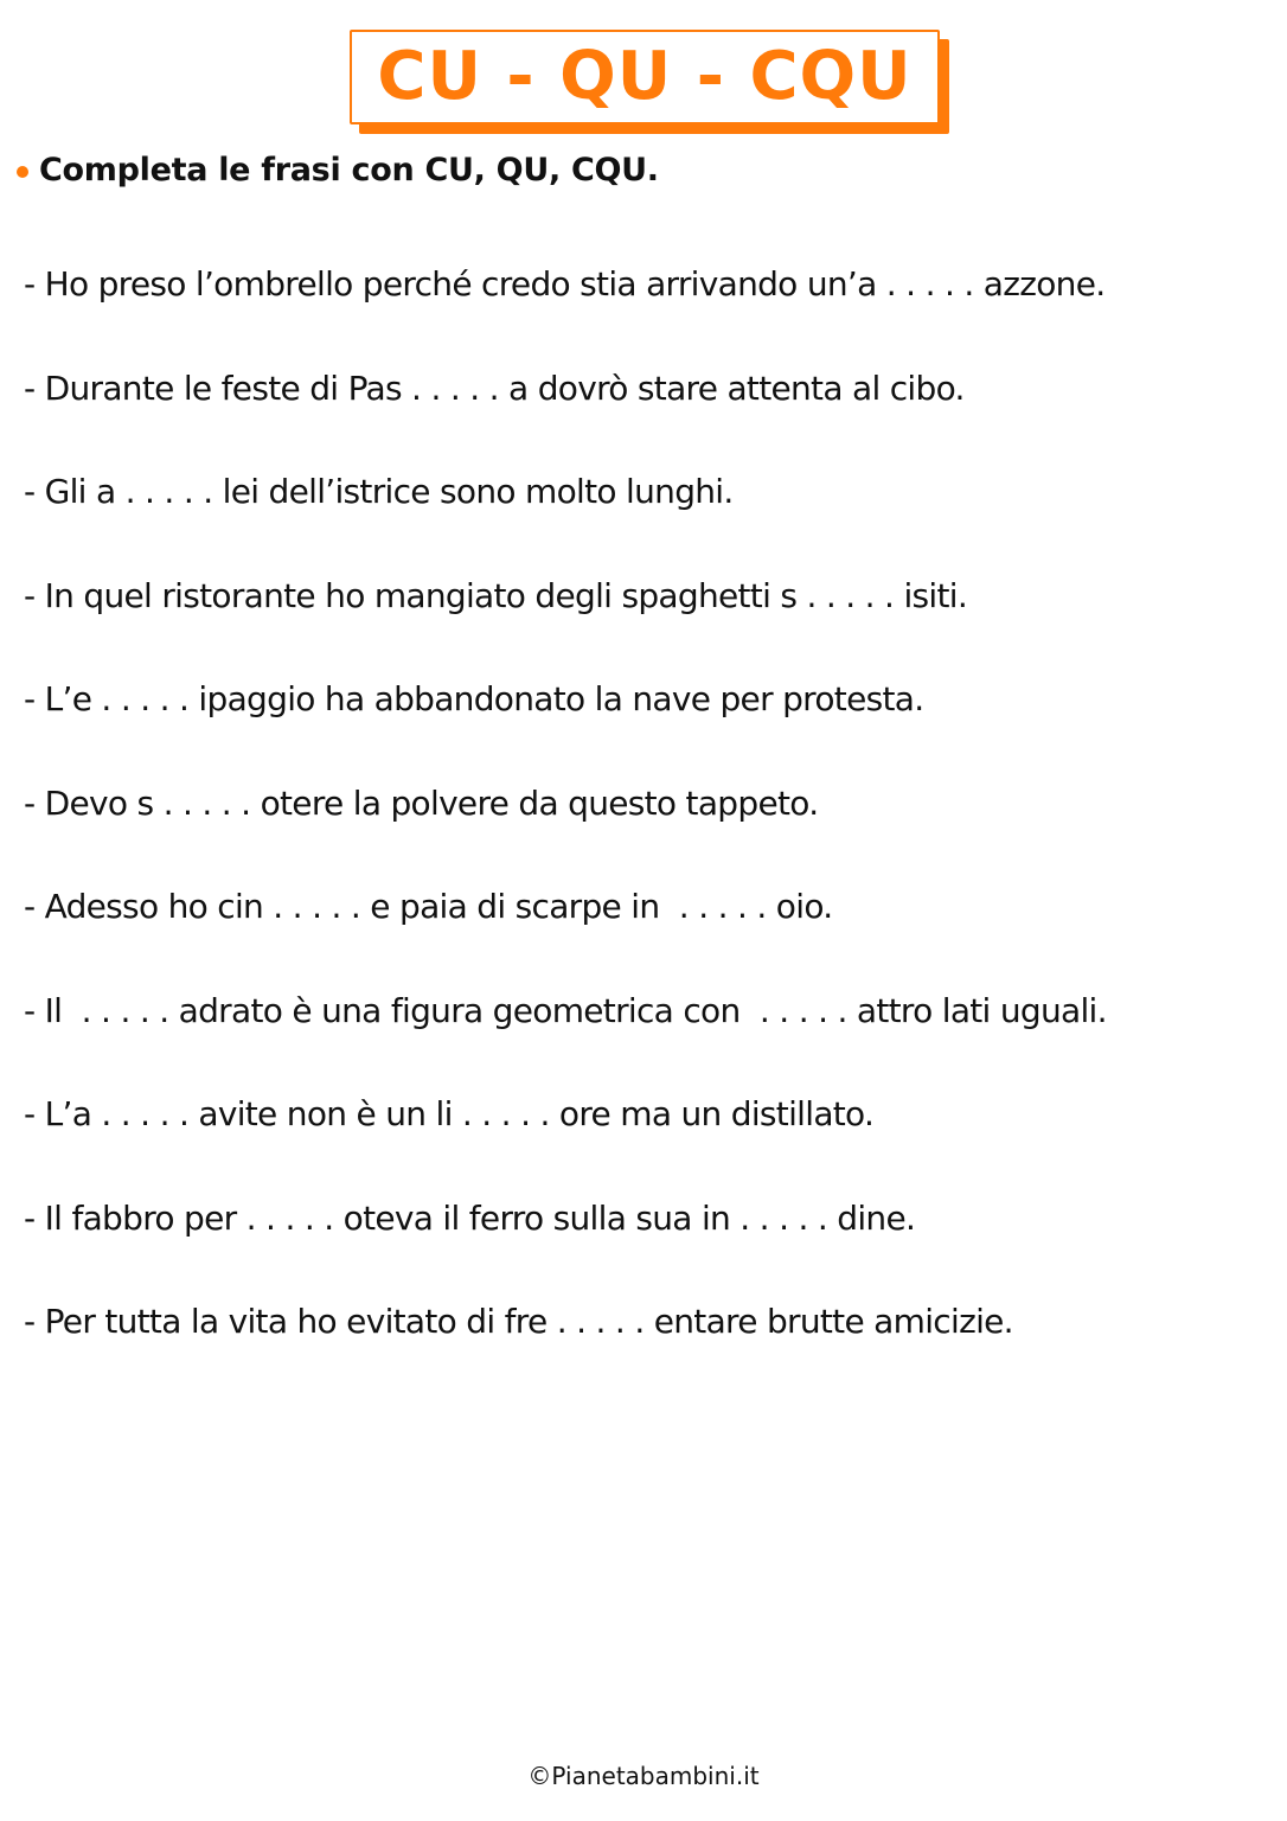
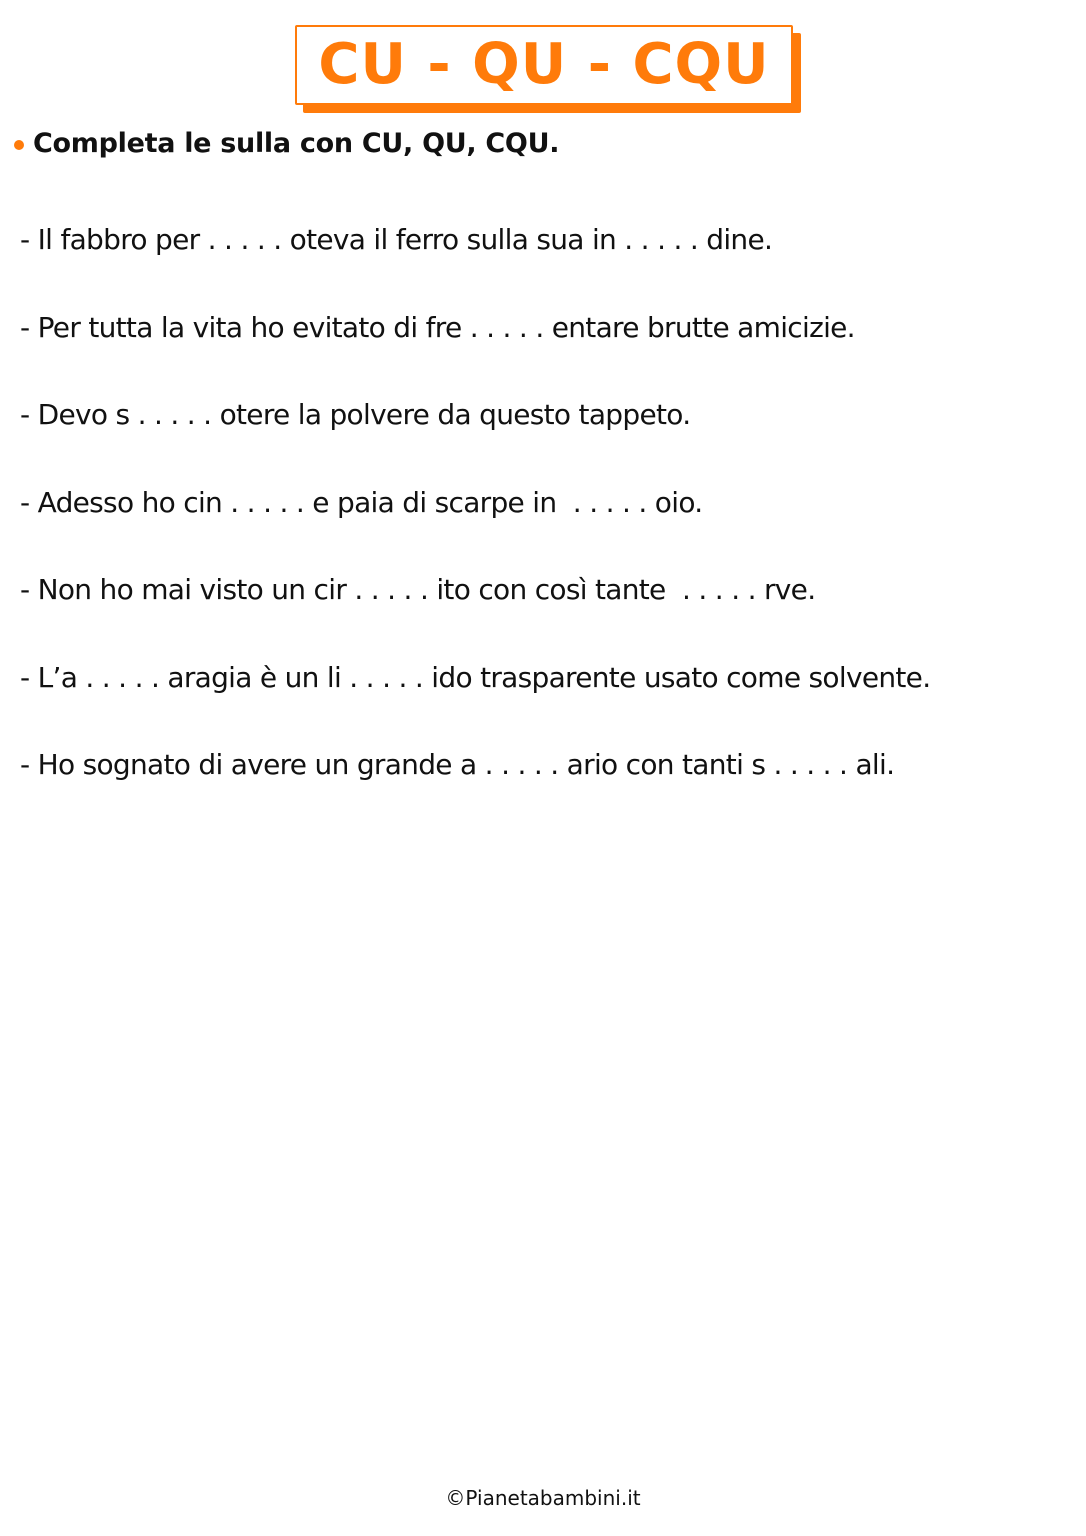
  CU - QU - CQU
- Completa le frasi con CU, QU, CQU.
+ Completa le sulla con CU, QU, CQU.
- - Ho preso l’ombrello perché credo stia arrivando un’a . . . . . azzone.
- - Durante le feste di Pas . . . . . a dovrò stare attenta al cibo.
- - Gli a . . . . . lei dell’istrice sono molto lunghi.
- - In quel ristorante ho mangiato degli spaghetti s . . . . . isiti.
- - L’e . . . . . ipaggio ha abbandonato la nave per protesta.
- - Devo s . . . . . otere la polvere da questo tappeto.
+ - Il fabbro per . . . . . oteva il ferro sulla sua in . . . . . dine.
- - Adesso ho cin . . . . . e paia di scarpe in . . . . . oio.
+ - Per tutta la vita ho evitato di fre . . . . . entare brutte amicizie.
- - Il . . . . . adrato è una figura geometrica con . . . . . attro lati uguali.
- - L’a . . . . . avite non è un li . . . . . ore ma un distillato.
- - Il fabbro per . . . . . oteva il ferro sulla sua in . . . . . dine.
+ - Devo s . . . . . otere la polvere da questo tappeto.
- - Per tutta la vita ho evitato di fre . . . . . entare brutte amicizie.
+ - Adesso ho cin . . . . . e paia di scarpe in . . . . . oio.
+ - Non ho mai visto un cir . . . . . ito con così tante . . . . . rve.
+ - L’a . . . . . aragia è un li . . . . . ido trasparente usato come solvente.
+ - Ho sognato di avere un grande a . . . . . ario con tanti s . . . . . ali.
  ©Pianetabambini.it
